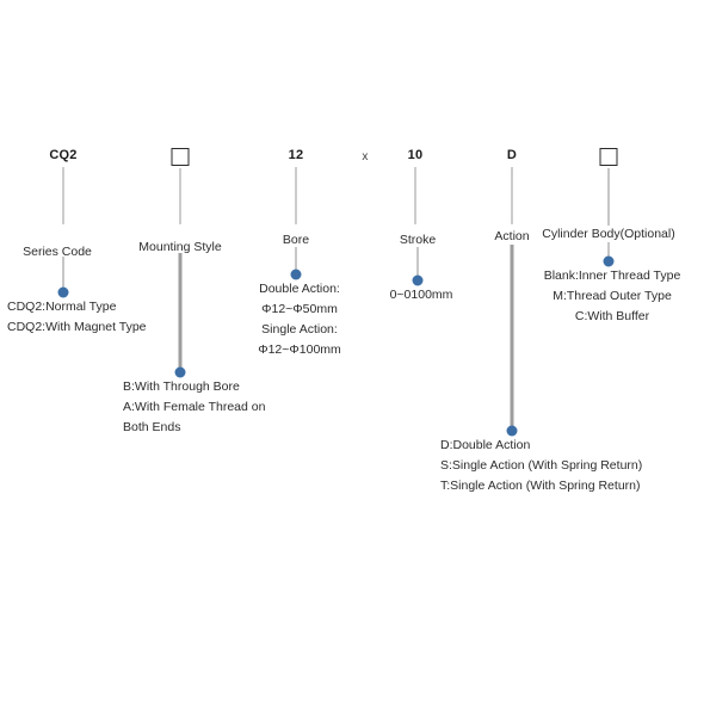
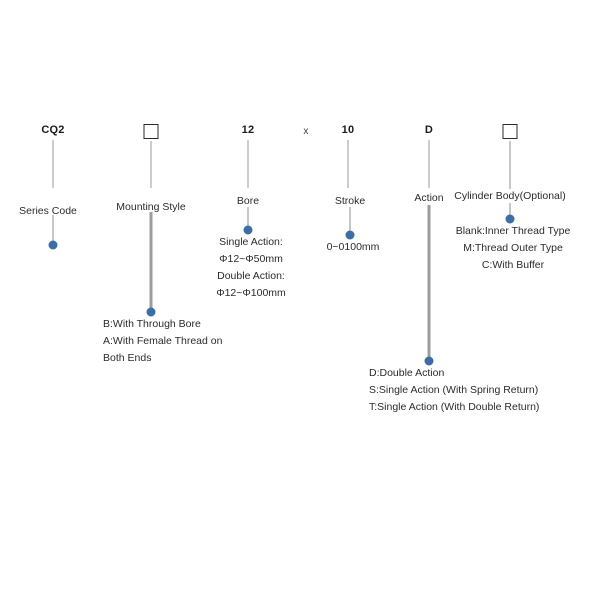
  CQ2
  Series Code
- CDQ2:Normal Type
- CDQ2:With Magnet Type
  Mounting Style
  B:With Through Bore
  A:With Female Thread on
  Both Ends
  12
  Bore
- Double Action:
+ Single Action:
  Φ12~Φ50mm
- Single Action:
+ Double Action:
  Φ12~Φ100mm
  x
  10
  Stroke
  0~0100mm
  D
  Action
  D:Double Action
  S:Single Action (With Spring Return)
- T:Single Action (With Spring Return)
+ T:Single Action (With Double Return)
  Cylinder Body(Optional)
  Blank:Inner Thread Type
  M:Thread Outer Type
  C:With Buffer
